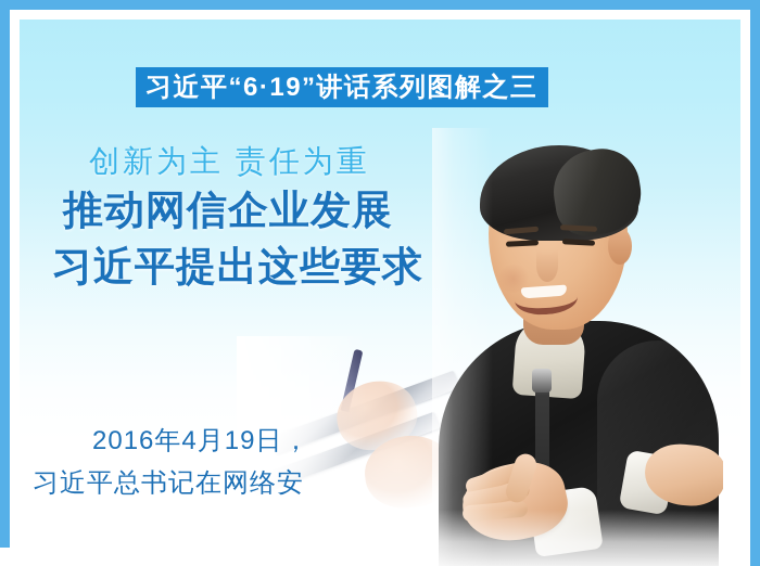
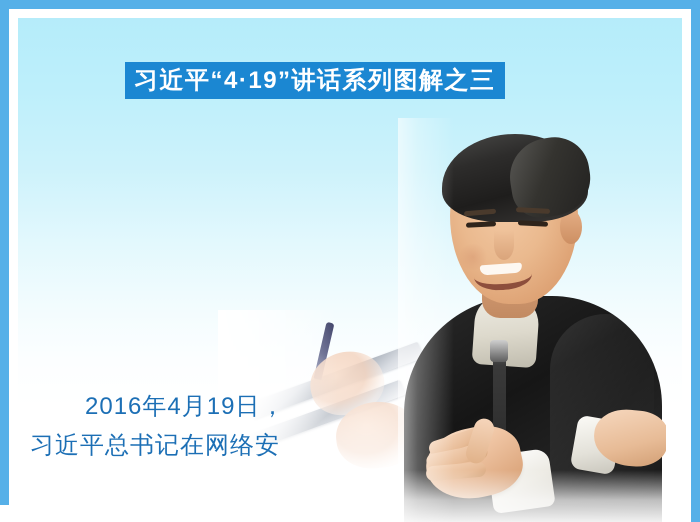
- 习近平“6·19”讲话系列图解之三
+ 习近平“4·19”讲话系列图解之三
- 创新为主 责任为重
- 推动网信企业发展
- 习近平提出这些要求
  2016年4月19日，
  习近平总书记在网络安
